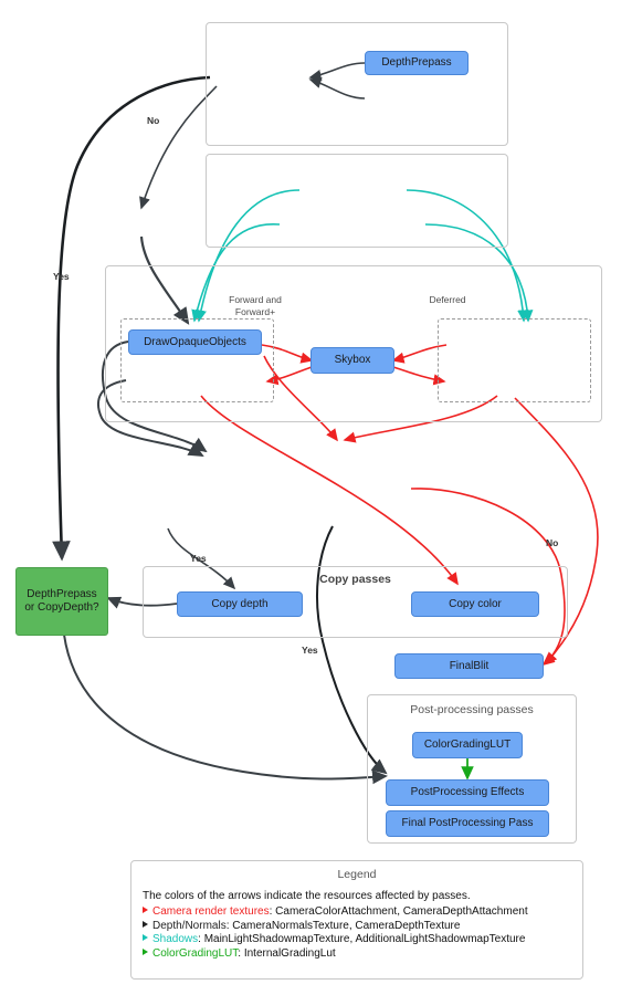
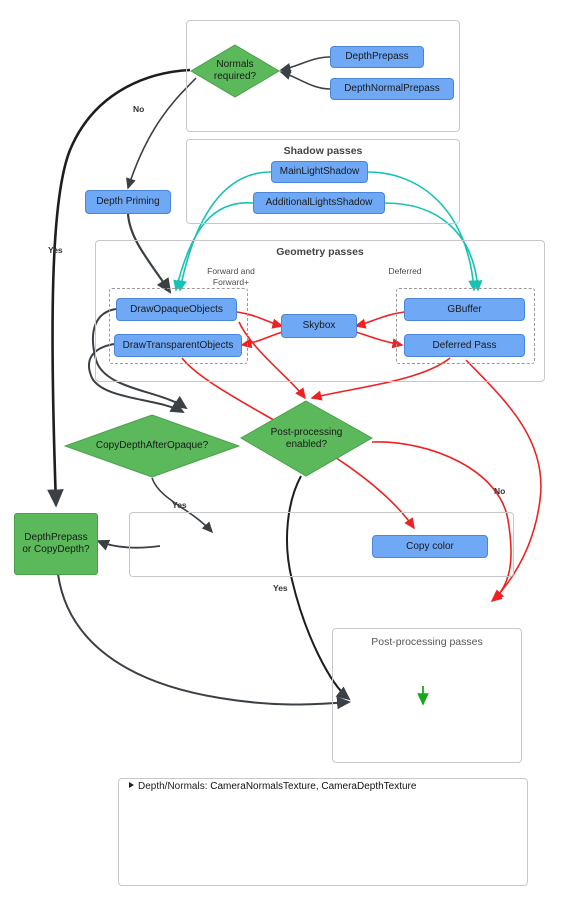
+ Shadow passes
+ Geometry passes
  Forward and
  Forward+
  Deferred
- Copy passes
  Post-processing passes
+ Normals
+ required?
  DepthPrepass
+ DepthNormalPrepass
+ MainLightShadow
+ AdditionalLightsShadow
+ Depth Priming
  DrawOpaqueObjects
+ DrawTransparentObjects
  Skybox
+ GBuffer
+ Deferred Pass
+ CopyDepthAfterOpaque?
+ Post-processing
+ enabled?
  DepthPrepass
  or CopyDepth?
- Copy depth
  Copy color
- FinalBlit
- ColorGradingLUT
- PostProcessing Effects
- Final PostProcessing Pass
  No
  Yes
  Yes
  Yes
  No
- Legend
- The colors of the arrows indicate the resources affected by passes.
- Camera render textures: CameraColorAttachment, CameraDepthAttachment
  Depth/Normals: CameraNormalsTexture, CameraDepthTexture
- Shadows: MainLightShadowmapTexture, AdditionalLightShadowmapTexture
- ColorGradingLUT: InternalGradingLut
